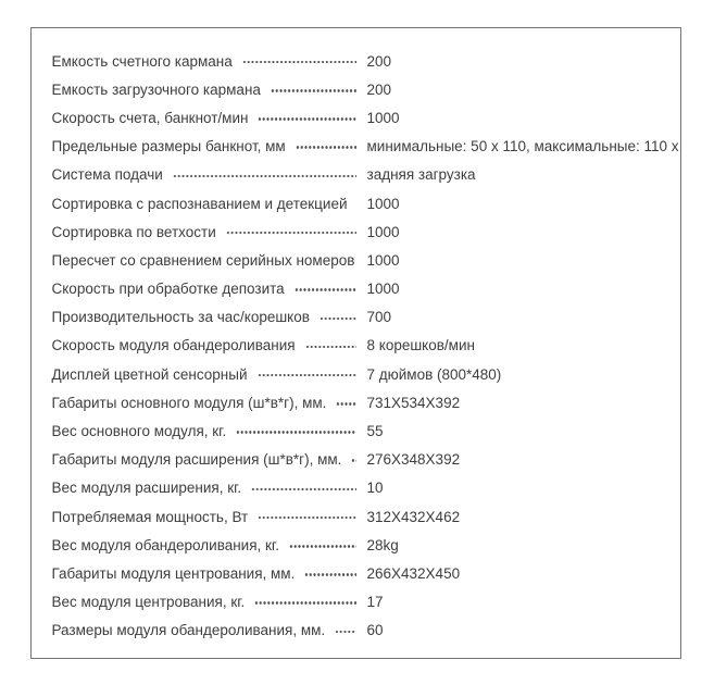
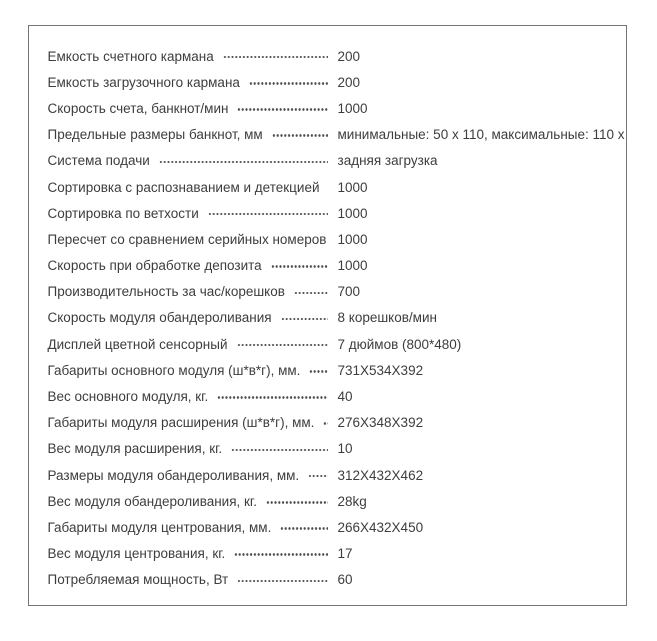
  Емкость счетного кармана
  200
  Емкость загрузочного кармана
  200
  Скорость счета, банкнот/мин
  1000
  Предельные размеры банкнот, мм
  минимальные: 50 x 110, максимальные: 110 x
  Система подачи
  задняя загрузка
  Сортировка с распознаванием и детекцией
  1000
  Сортировка по ветхости
  1000
  Пересчет со сравнением серийных номеров
  1000
  Скорость при обработке депозита
  1000
  Производительность за час/корешков
  700
  Скорость модуля обандероливания
  8 корешков/мин
  Дисплей цветной сенсорный
  7 дюймов (800*480)
  Габариты основного модуля (ш*в*г), мм.
  731X534X392
  Вес основного модуля, кг.
- 55
+ 40
  Габариты модуля расширения (ш*в*г), мм.
  276X348X392
  Вес модуля расширения, кг.
  10
- Потребляемая мощность, Вт
+ Размеры модуля обандероливания, мм.
  312X432X462
  Вес модуля обандероливания, кг.
  28kg
  Габариты модуля центрования, мм.
  266X432X450
  Вес модуля центрования, кг.
  17
- Размеры модуля обандероливания, мм.
+ Потребляемая мощность, Вт
  60
